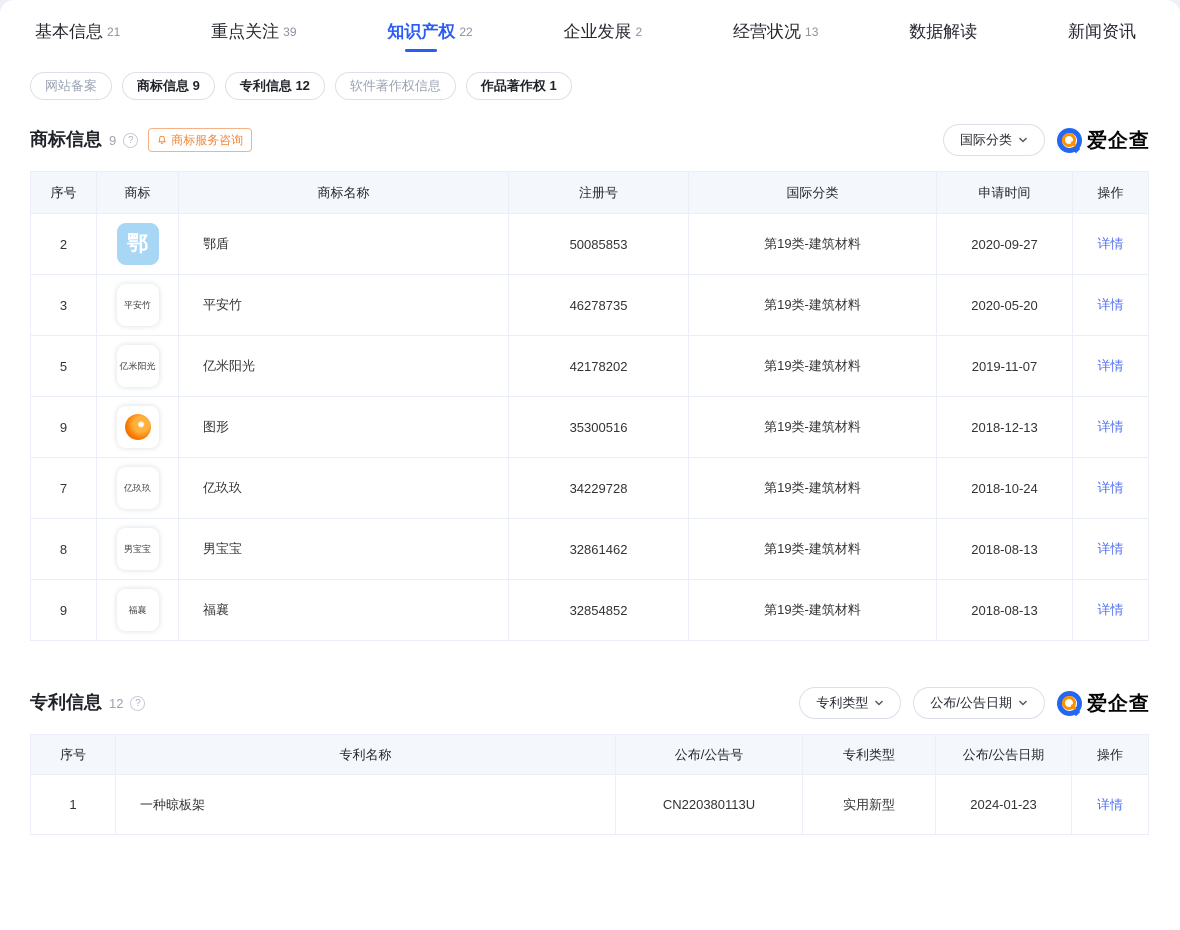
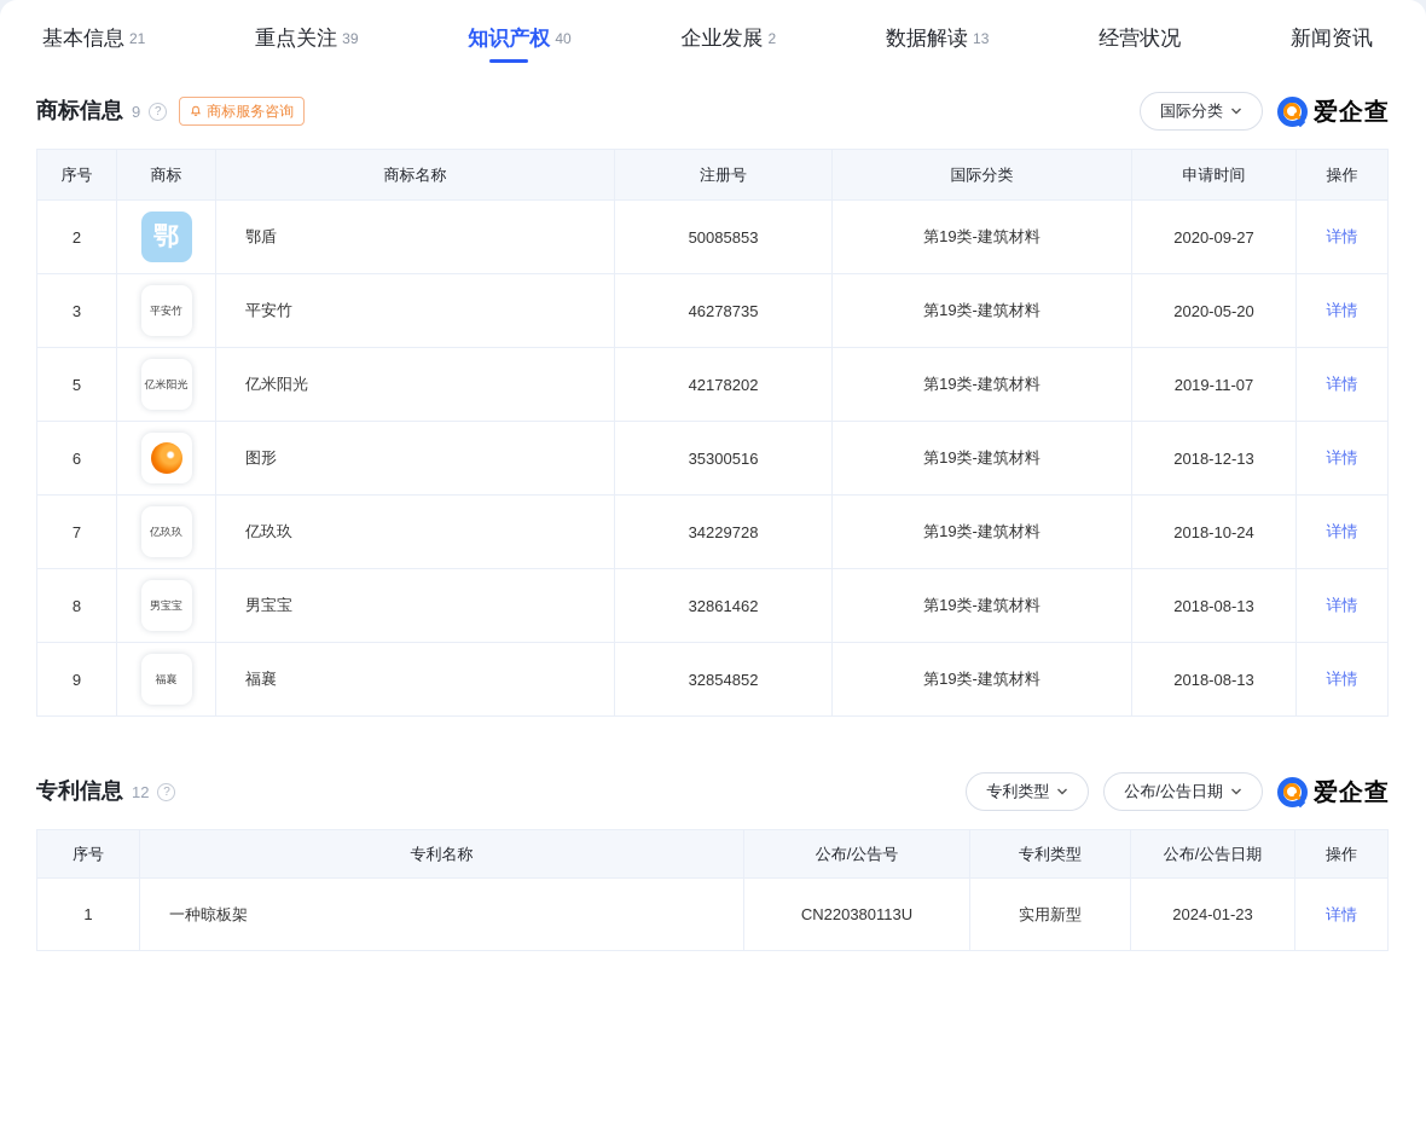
  基本信息
  21
  重点关注
  39
  知识产权
- 22
+ 40
  企业发展
  2
- 经营状况
+ 数据解读
  13
- 数据解读
+ 经营状况
  新闻资讯
- 网站备案
- 商标信息 9
- 专利信息 12
- 软件著作权信息
- 作品著作权 1
  商标信息
  9
  ?
  商标服务咨询
  国际分类
  爱企查
  序号	商标	商标名称	注册号	国际分类	申请时间	操作
  2	鄂	鄂盾	50085853	第19类-建筑材料	2020-09-27	详情
  3	平安竹	平安竹	46278735	第19类-建筑材料	2020-05-20	详情
  5	亿米阳光	亿米阳光	42178202	第19类-建筑材料	2019-11-07	详情
- 9		图形	35300516	第19类-建筑材料	2018-12-13	详情
+ 6		图形	35300516	第19类-建筑材料	2018-12-13	详情
  7	亿玖玖	亿玖玖	34229728	第19类-建筑材料	2018-10-24	详情
  8	男宝宝	男宝宝	32861462	第19类-建筑材料	2018-08-13	详情
  9	福襄	福襄	32854852	第19类-建筑材料	2018-08-13	详情
  专利信息
  12
  ?
  专利类型
  公布/公告日期
  爱企查
  序号	专利名称	公布/公告号	专利类型	公布/公告日期	操作
  1	一种晾板架	CN220380113U	实用新型	2024-01-23	详情
